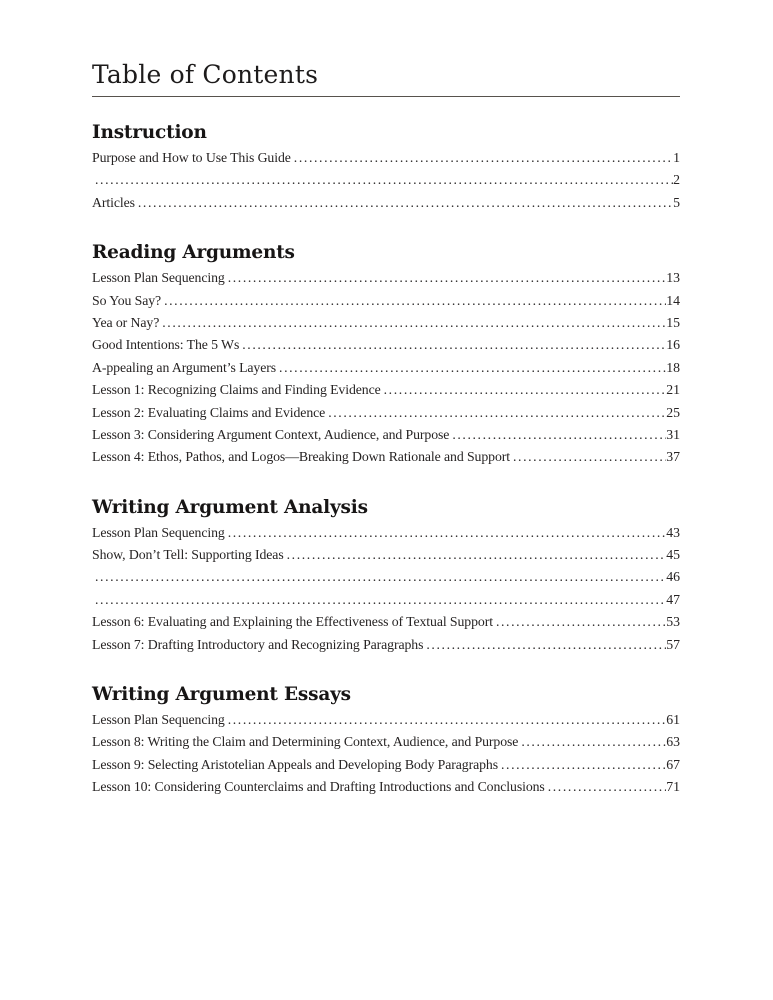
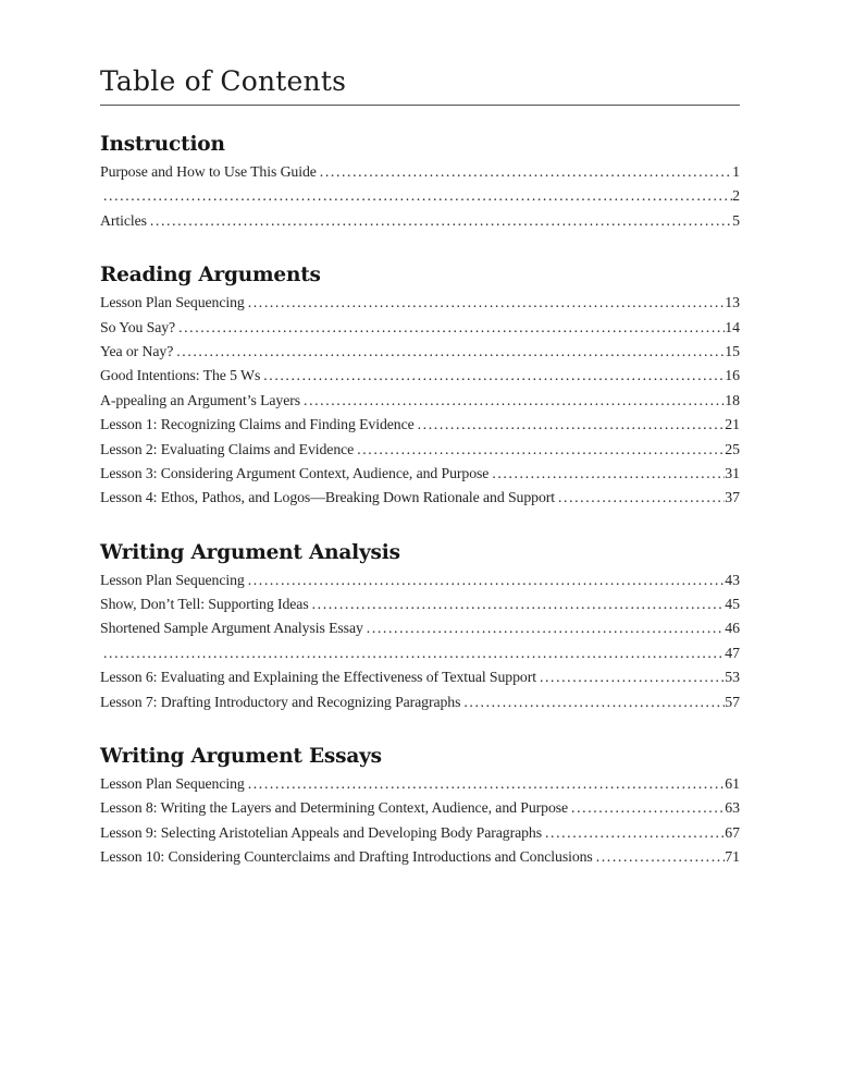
  Table of Contents
  Instruction
  Purpose and How to Use This Guide
  1
  2
  Articles
  5
  Reading Arguments
  Lesson Plan Sequencing
  13
  So You Say?
  14
  Yea or Nay?
  15
  Good Intentions: The 5 Ws
  16
  A-ppealing an Argument’s Layers
  18
  Lesson 1: Recognizing Claims and Finding Evidence
  21
  Lesson 2: Evaluating Claims and Evidence
  25
  Lesson 3: Considering Argument Context, Audience, and Purpose
  31
  Lesson 4: Ethos, Pathos, and Logos—Breaking Down Rationale and Support
  37
  Writing Argument Analysis
  Lesson Plan Sequencing
  43
  Show, Don’t Tell: Supporting Ideas
  45
+ Shortened Sample Argument Analysis Essay
  46
  47
  Lesson 6: Evaluating and Explaining the Effectiveness of Textual Support
  53
  Lesson 7: Drafting Introductory and Recognizing Paragraphs
  57
  Writing Argument Essays
  Lesson Plan Sequencing
  61
- Lesson 8: Writing the Claim and Determining Context, Audience, and Purpose
+ Lesson 8: Writing the Layers and Determining Context, Audience, and Purpose
  63
  Lesson 9: Selecting Aristotelian Appeals and Developing Body Paragraphs
  67
  Lesson 10: Considering Counterclaims and Drafting Introductions and Conclusions
  71
